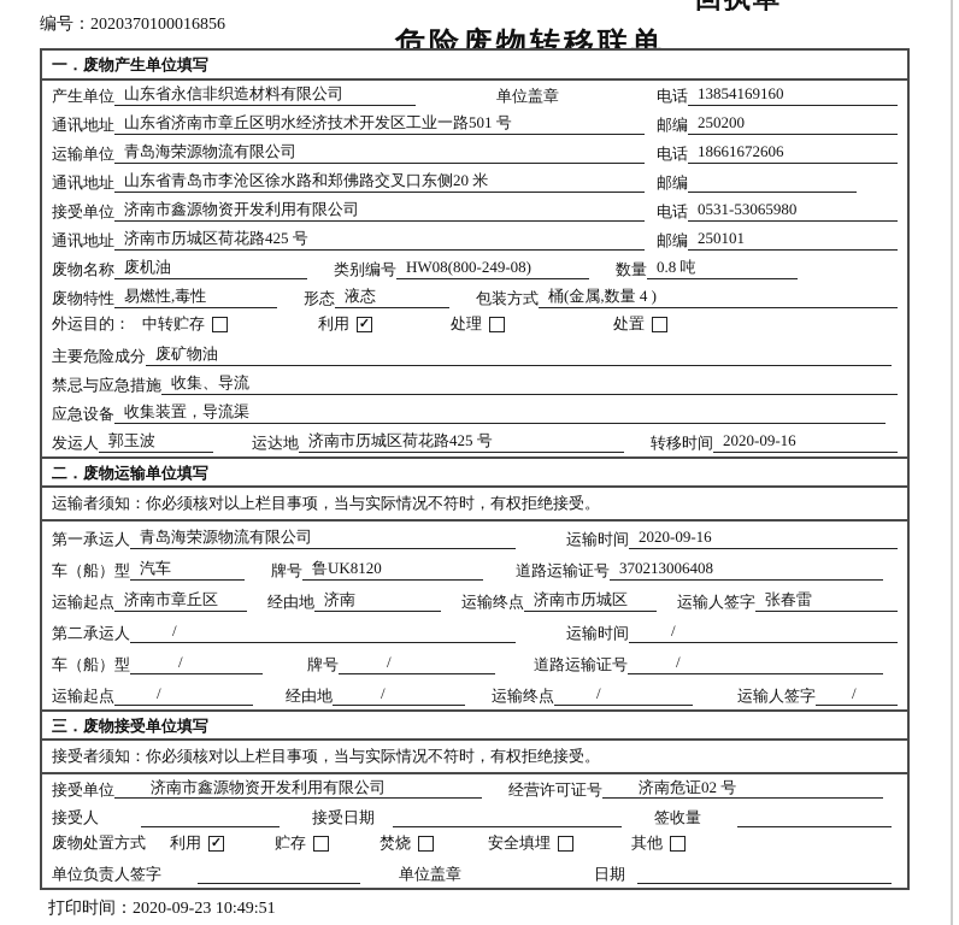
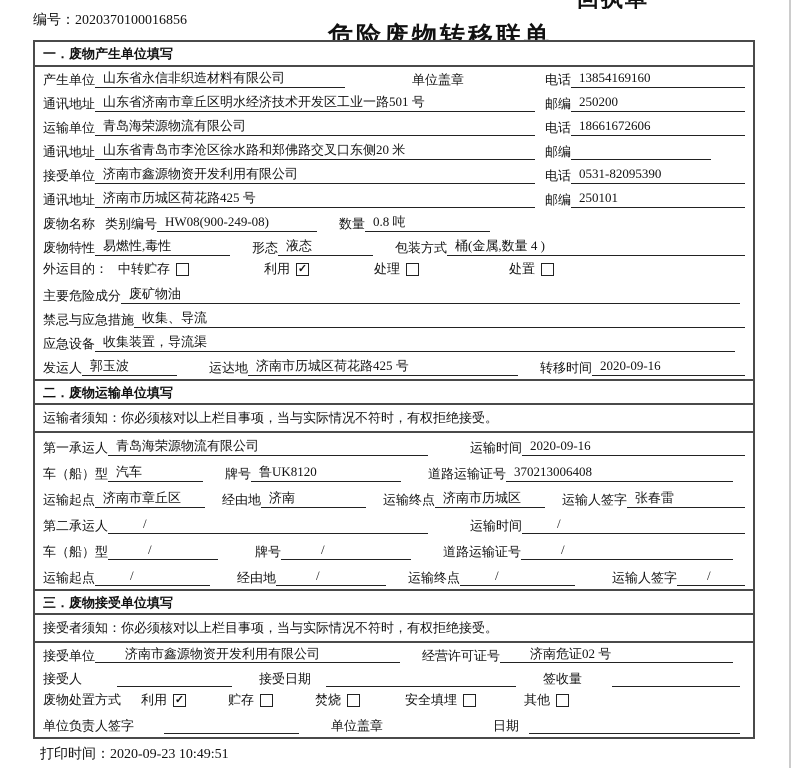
  编号：2020370100016856
  危险废物转移联单
  一．废物产生单位填写
  产生单位
  山东省永信非织造材料有限公司
  单位盖章
  电话
  13854169160
  通讯地址
  山东省济南市章丘区明水经济技术开发区工业一路501 号
  邮编
  250200
  运输单位
  青岛海荣源物流有限公司
  电话
  18661672606
  通讯地址
  山东省青岛市李沧区徐水路和郑佛路交叉口东侧20 米
  邮编
  接受单位
  济南市鑫源物资开发利用有限公司
  电话
- 0531-53065980
+ 0531-82095390
  通讯地址
  济南市历城区荷花路425 号
  邮编
  250101
  废物名称
- 废机油
  类别编号
- HW08(800-249-08)
+ HW08(900-249-08)
  数量
  0.8 吨
  废物特性
  易燃性,毒性
  形态
  液态
  包装方式
  桶(金属,数量 4 )
  外运目的：
  中转贮存
  利用
  ✓
  处理
  处置
  主要危险成分
  废矿物油
  禁忌与应急措施
  收集、导流
  应急设备
  收集装置，导流渠
  发运人
  郭玉波
  运达地
  济南市历城区荷花路425 号
  转移时间
  2020-09-16
  二．废物运输单位填写
  运输者须知：你必须核对以上栏目事项，当与实际情况不符时，有权拒绝接受。
  第一承运人
  青岛海荣源物流有限公司
  运输时间
  2020-09-16
  车（船）型
  汽车
  牌号
  鲁UK8120
  道路运输证号
  370213006408
  运输起点
  济南市章丘区
  经由地
  济南
  运输终点
  济南市历城区
  运输人签字
  张春雷
  第二承运人
  /
  运输时间
  /
  车（船）型
  /
  牌号
  /
  道路运输证号
  /
  运输起点
  /
  经由地
  /
  运输终点
  /
  运输人签字
  /
  三．废物接受单位填写
  接受者须知：你必须核对以上栏目事项，当与实际情况不符时，有权拒绝接受。
  接受单位
  济南市鑫源物资开发利用有限公司
  经营许可证号
  济南危证02 号
  接受人
  接受日期
  签收量
  废物处置方式
  利用
  ✓
  贮存
  焚烧
  安全填埋
  其他
  单位负责人签字
  单位盖章
  日期
  打印时间：2020-09-23 10:49:51
